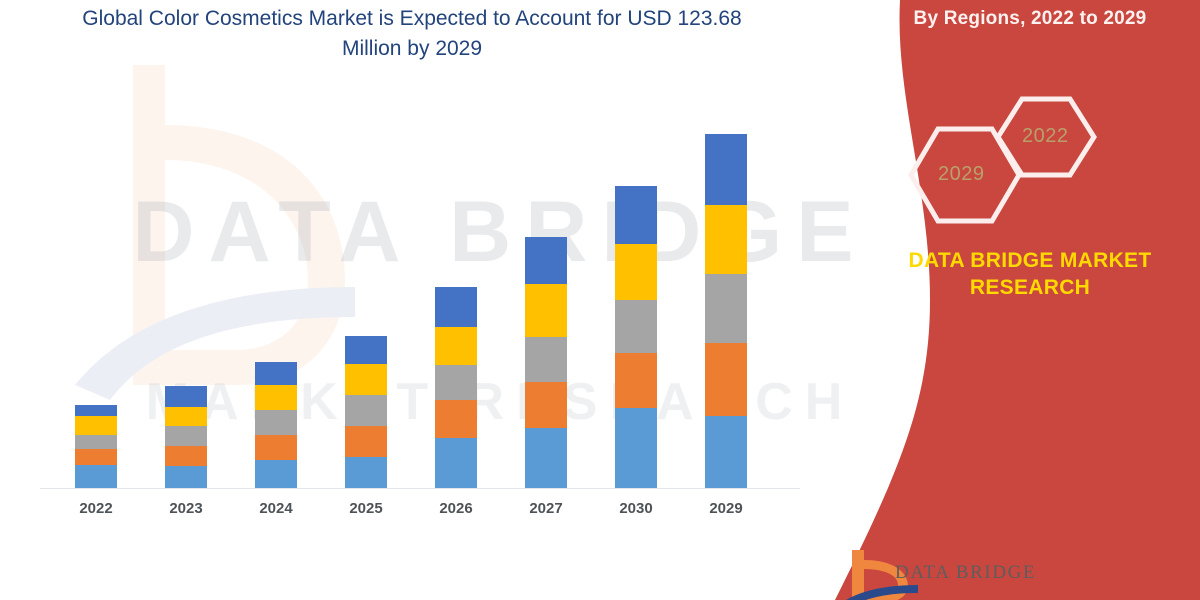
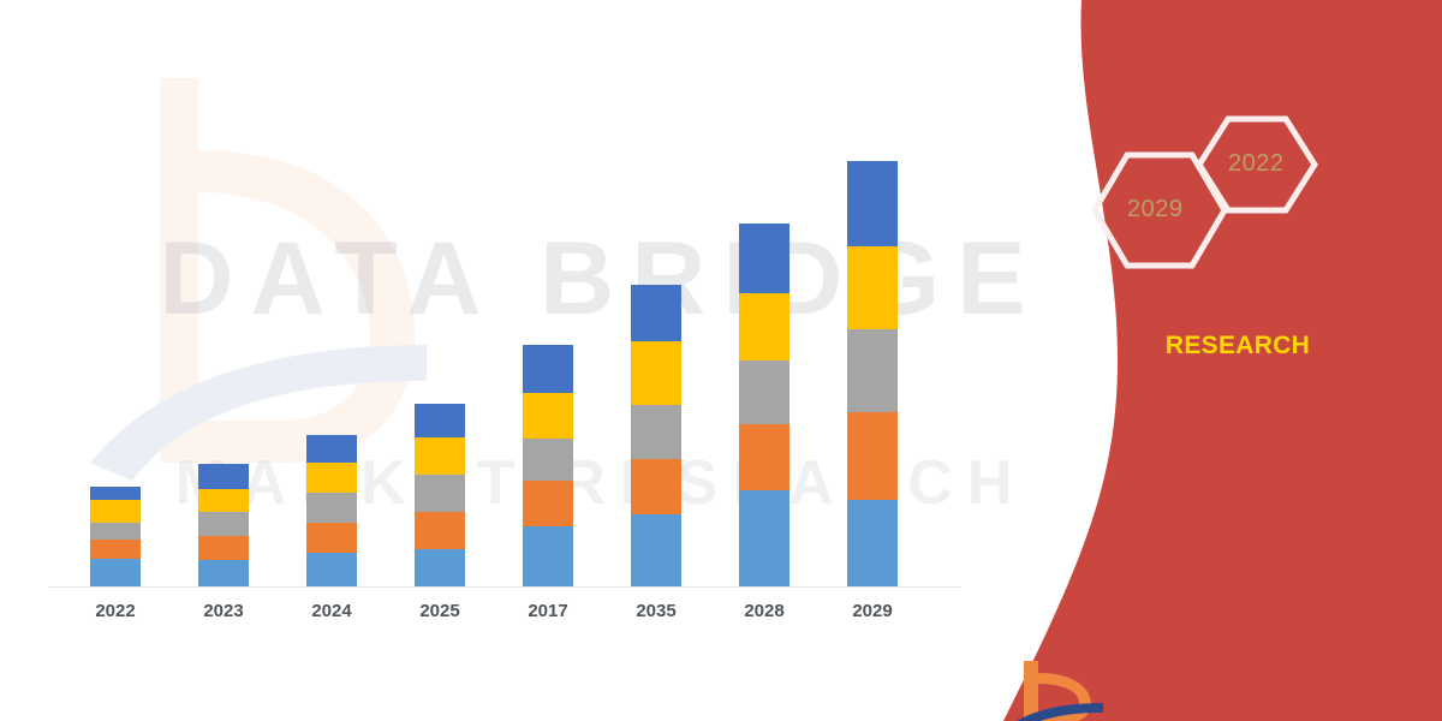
  DATA BRDGE
  2022
  2023
  2024
  2025
- 2026
+ 2017
- 2027
+ 2035
- 2030
+ 2028
  2029
- Global Color Cosmetics Market is Expected to Account for USD 123.68 Million by 2029
- By Regions, 2022 to 2029
  2022
  2029
- DATA BRIDGE MARKET
  RESEARCH
- DATA BRIDGE
